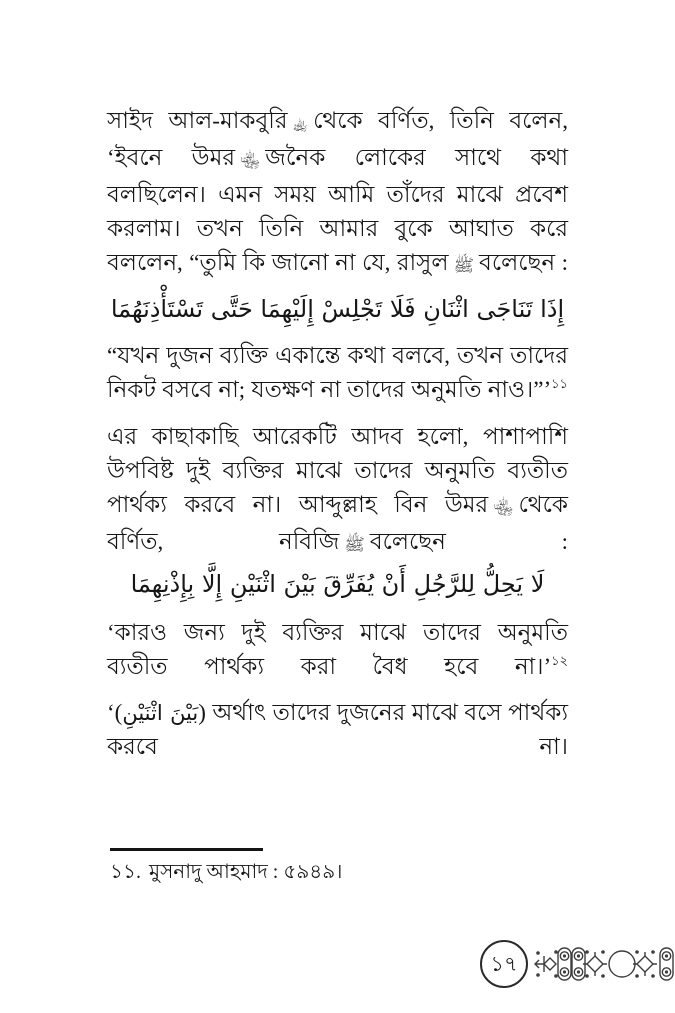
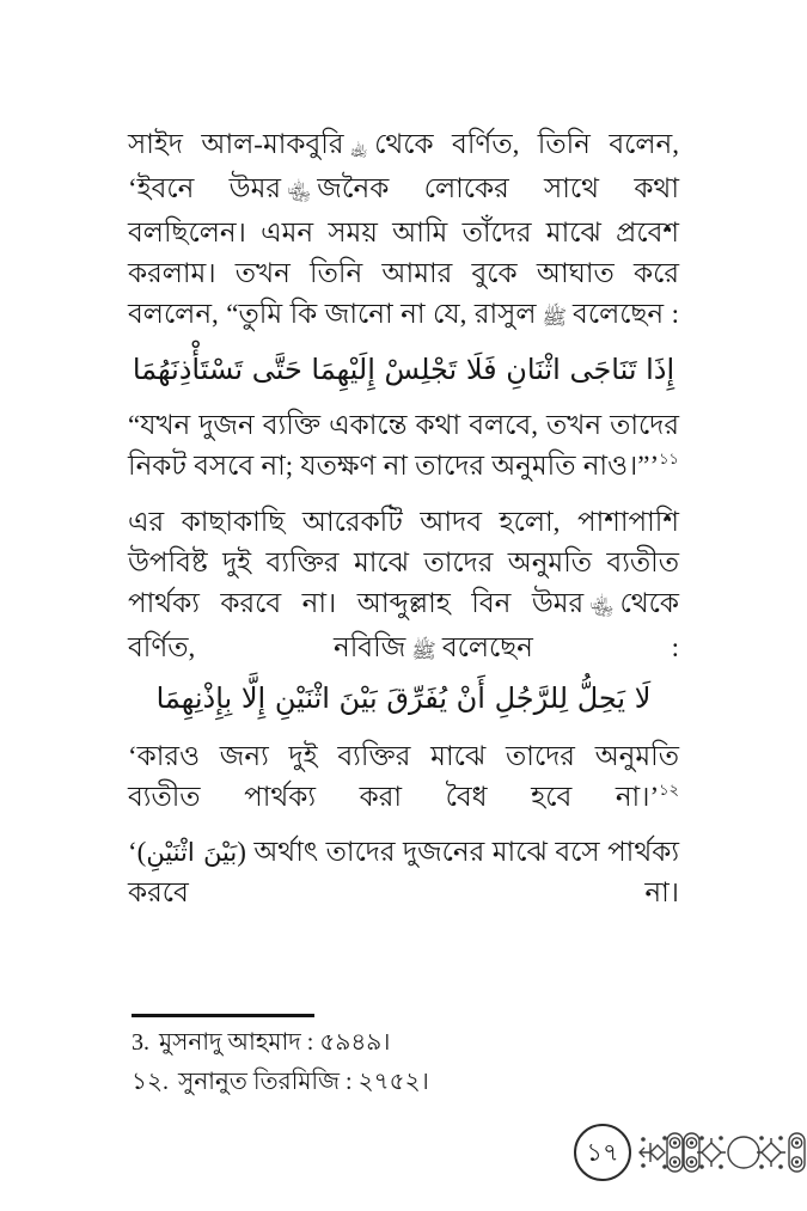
  সাইদ আল-মাকবুরি ﵀ থেকে বর্ণিত, তিনি বলেন, ‘ইবনে উমর ﵄ জনৈক লোকের সাথে কথা বলছিলেন। এমন সময় আমি তাঁদের মাঝে প্রবেশ করলাম। তখন তিনি আমার বুকে আঘাত করে বললেন, “তুমি কি জানো না যে, রাসুল ﷺ বলেছেন :
  إِذَا تَنَاجَى اثْنَانِ فَلَا تَجْلِسْ إِلَيْهِمَا حَتَّى تَسْتَأْذِنَهُمَا
  “যখন দুজন ব্যক্তি একান্তে কথা বলবে, তখন তাদের নিকট বসবে না; যতক্ষণ না তাদের অনুমতি নাও।”’১১
  এর কাছাকাছি আরেকটি আদব হলো, পাশাপাশি উপবিষ্ট দুই ব্যক্তির মাঝে তাদের অনুমতি ব্যতীত পার্থক্য করবে না। আব্দুল্লাহ বিন উমর ﵄ থেকে বর্ণিত, নবিজি ﷺ বলেছেন :
  لَا يَحِلُّ لِلرَّجُلِ أَنْ يُفَرِّقَ بَيْنَ اثْنَيْنِ إِلَّا بِإِذْنِهِمَا
  ‘কারও জন্য দুই ব্যক্তির মাঝে তাদের অনুমতি ব্যতীত পার্থক্য করা বৈধ হবে না।’১২
  ‘( بَيْنَ اثْنَيْنِ ) অর্থাৎ তাদের দুজনের মাঝে বসে পার্থক্য করবে না।
- ১১. মুসনাদু আহমাদ : ৫৯৪৯।
+ 3. মুসনাদু আহমাদ : ৫৯৪৯।
+ ১২. সুনানুত তিরমিজি : ২৭৫২।
  ১৭
